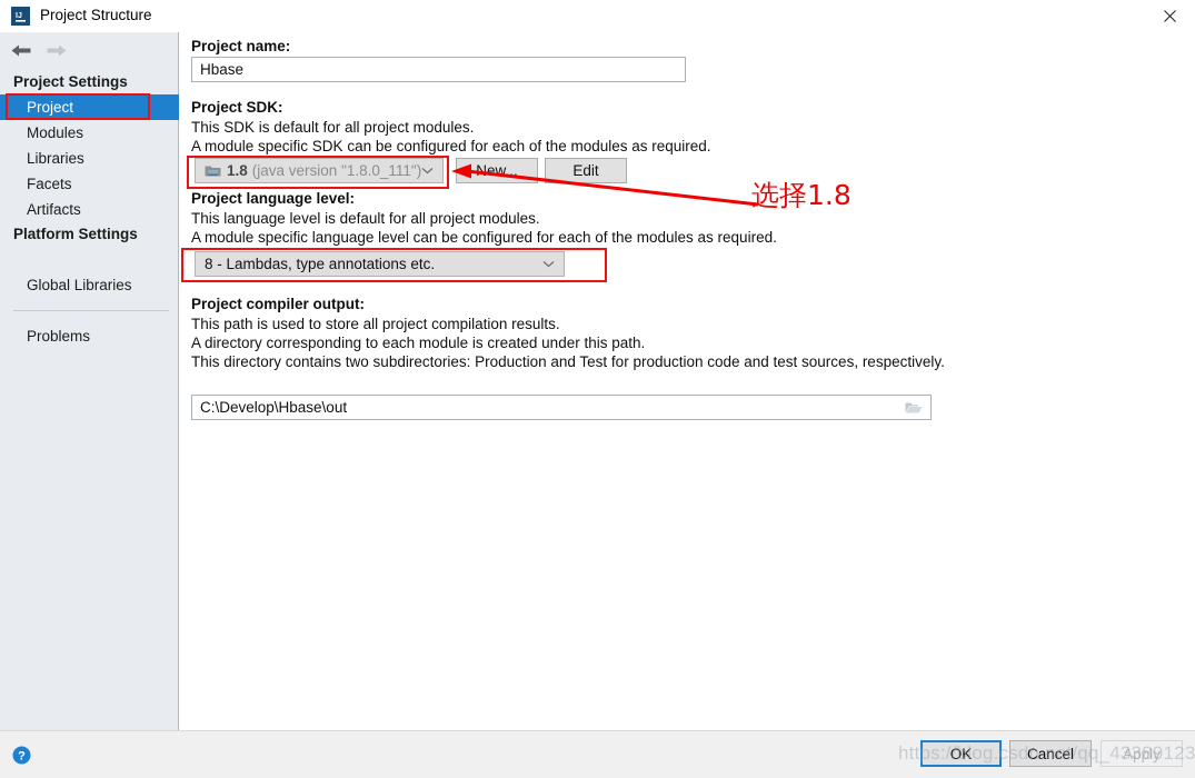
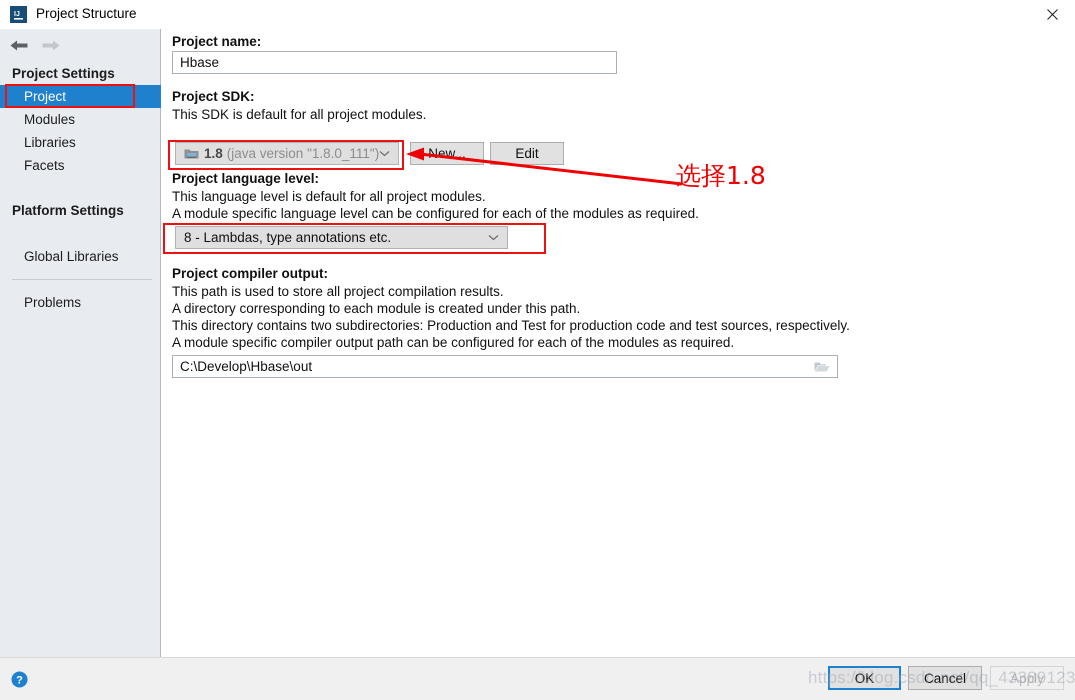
  Project Structure
  Project Settings
  Project
  Modules
  Libraries
  Facets
- Artifacts
  Platform Settings
  Global Libraries
  Problems
  Project name:
  Hbase
  Project SDK:
  This SDK is default for all project modules.
- A module specific SDK can be configured for each of the modules as required.
  1.8
  (java version "1.8.0_111")
  New...
  Edit
  Project language level:
  This language level is default for all project modules.
  A module specific language level can be configured for each of the modules as required.
  8 - Lambdas, type annotations etc.
  Project compiler output:
  This path is used to store all project compilation results.
  A directory corresponding to each module is created under this path.
  This directory contains two subdirectories: Production and Test for production code and test sources, respectively.
+ A module specific compiler output path can be configured for each of the modules as required.
  C:\Develop\Hbase\out
  选择1.8
  ?
  OK
  Cancel
  Apply
  https://blog.csdn.net/qq_43389123
